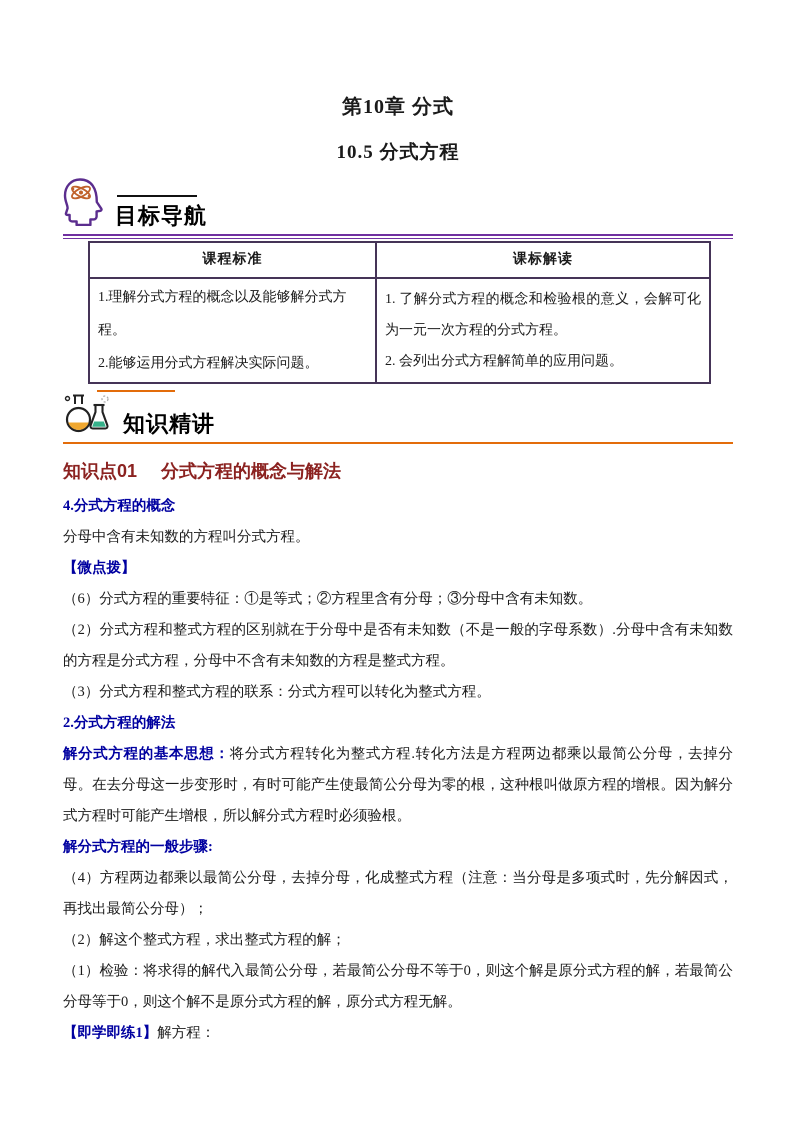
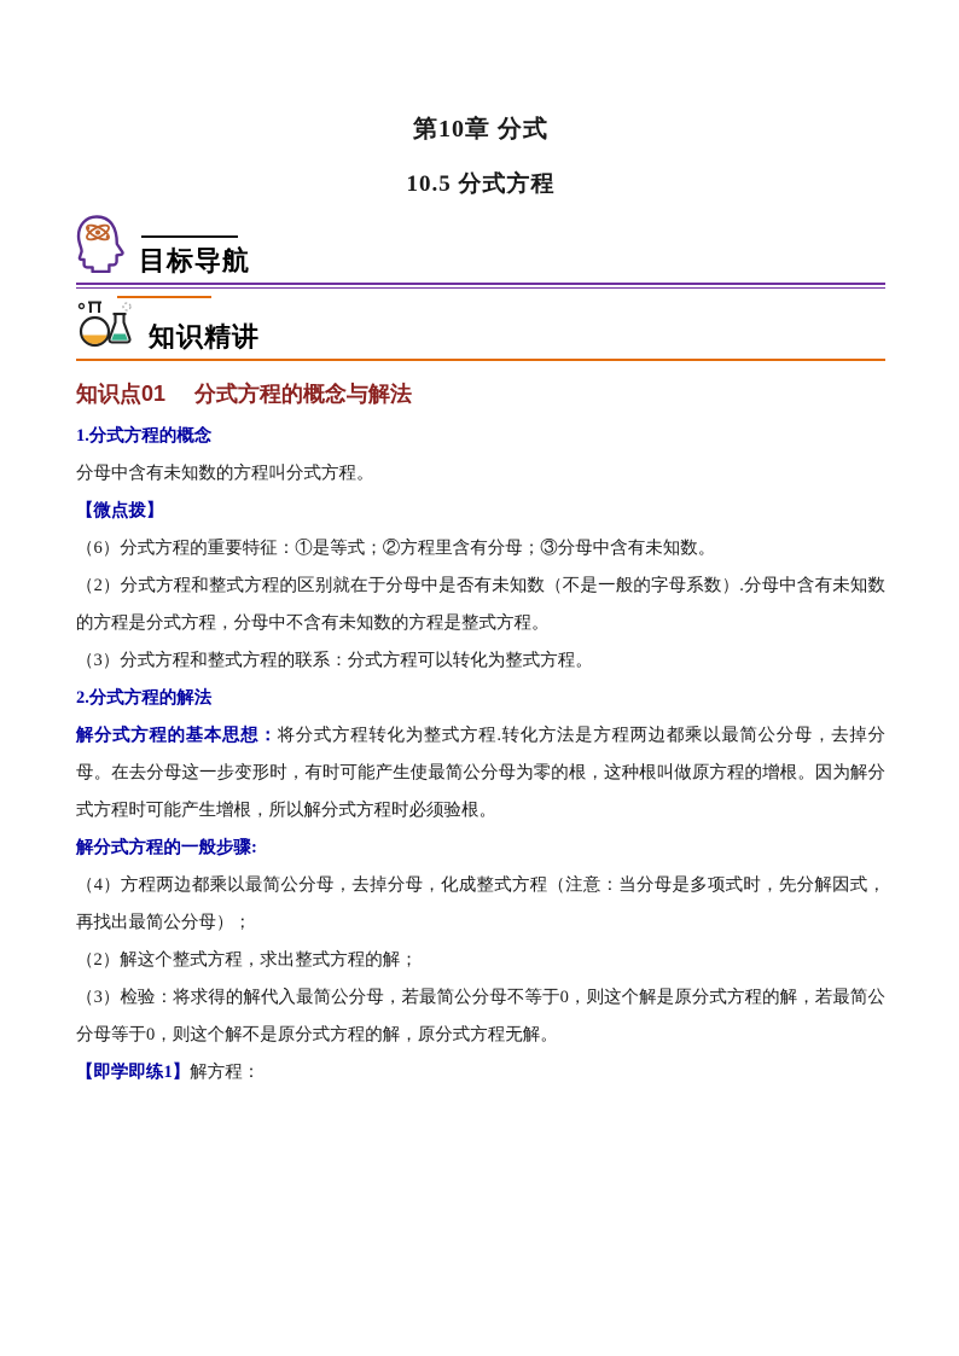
  第10章 分式
  10.5 分式方程
  目标导航
- 课程标准	课标解读
- 1.理解分式方程的概念以及能够解分式方程。 2.能够运用分式方程解决实际问题。	1. 了解分式方程的概念和检验根的意义，会解可化为一元一次方程的分式方程。 2. 会列出分式方程解简单的应用问题。
  知识精讲
  知识点01 分式方程的概念与解法
- 4.分式方程的概念
+ 1.分式方程的概念
  分母中含有未知数的方程叫分式方程。
  【微点拨】
  （6）分式方程的重要特征：①是等式；②方程里含有分母；③分母中含有未知数。
  （2）分式方程和整式方程的区别就在于分母中是否有未知数（不是一般的字母系数）.分母中含有未知数的方程是分式方程，分母中不含有未知数的方程是整式方程。
  （3）分式方程和整式方程的联系：分式方程可以转化为整式方程。
  2.分式方程的解法
  解分式方程的基本思想：将分式方程转化为整式方程.转化方法是方程两边都乘以最简公分母，去掉分母。在去分母这一步变形时，有时可能产生使最简公分母为零的根，这种根叫做原方程的增根。因为解分式方程时可能产生增根，所以解分式方程时必须验根。
  解分式方程的一般步骤:
  （4）方程两边都乘以最简公分母，去掉分母，化成整式方程（注意：当分母是多项式时，先分解因式，再找出最简公分母）；
  （2）解这个整式方程，求出整式方程的解；
- （1）检验：将求得的解代入最简公分母，若最简公分母不等于0，则这个解是原分式方程的解，若最简公分母等于0，则这个解不是原分式方程的解，原分式方程无解。
+ （3）检验：将求得的解代入最简公分母，若最简公分母不等于0，则这个解是原分式方程的解，若最简公分母等于0，则这个解不是原分式方程的解，原分式方程无解。
  【即学即练1】解方程：
